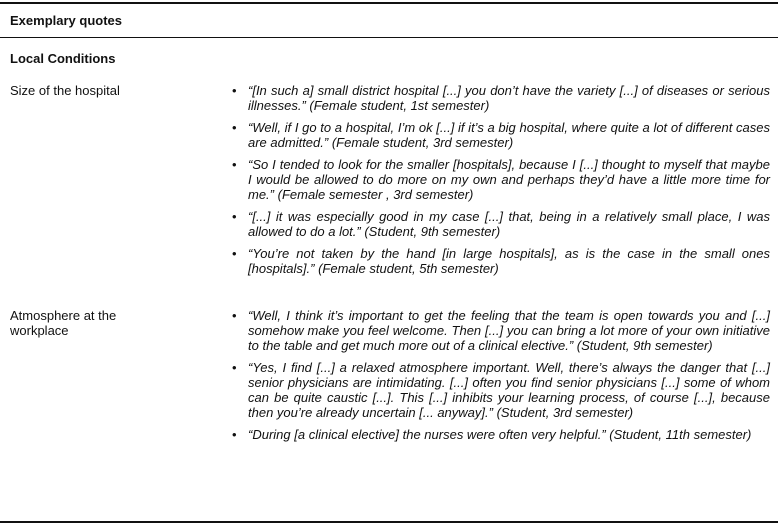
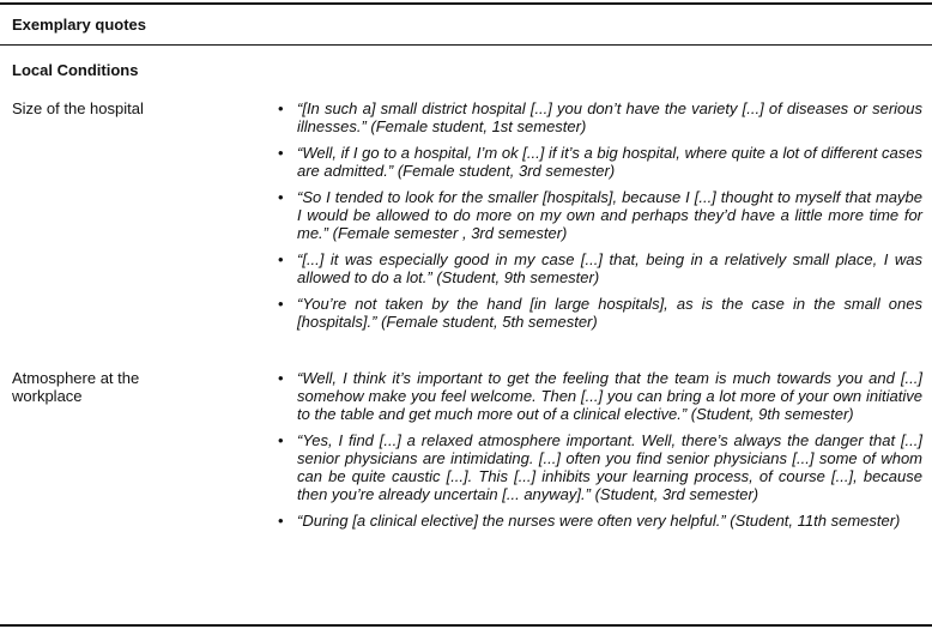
  Exemplary quotes
  Local Conditions
  Size of the hospital
  “[In such a] small district hospital [...] you don’t have the variety [...] of diseases or serious illnesses.” (Female student, 1st semester)
  “Well, if I go to a hospital, I’m ok [...] if it’s a big hospital, where quite a lot of different cases are admitted.” (Female student, 3rd semester)
  “So I tended to look for the smaller [hospitals], because I [...] thought to myself that maybe I would be allowed to do more on my own and perhaps they’d have a little more time for me.” (Female semester , 3rd semester)
  “[...] it was especially good in my case [...] that, being in a relatively small place, I was allowed to do a lot.” (Student, 9th semester)
  “You’re not taken by the hand [in large hospitals], as is the case in the small ones [hospitals].” (Female student, 5th semester)
  Atmosphere at the workplace
- “Well, I think it’s important to get the feeling that the team is open towards you and [...] somehow make you feel welcome. Then [...] you can bring a lot more of your own initiative to the table and get much more out of a clinical elective.” (Student, 9th semester)
+ “Well, I think it’s important to get the feeling that the team is much towards you and [...] somehow make you feel welcome. Then [...] you can bring a lot more of your own initiative to the table and get much more out of a clinical elective.” (Student, 9th semester)
  “Yes, I find [...] a relaxed atmosphere important. Well, there’s always the danger that [...] senior physicians are intimidating. [...] often you find senior physicians [...] some of whom can be quite caustic [...]. This [...] inhibits your learning process, of course [...], because then you’re already uncertain [... anyway].” (Student, 3rd semester)
  “During [a clinical elective] the nurses were often very helpful.” (Student, 11th semester)
